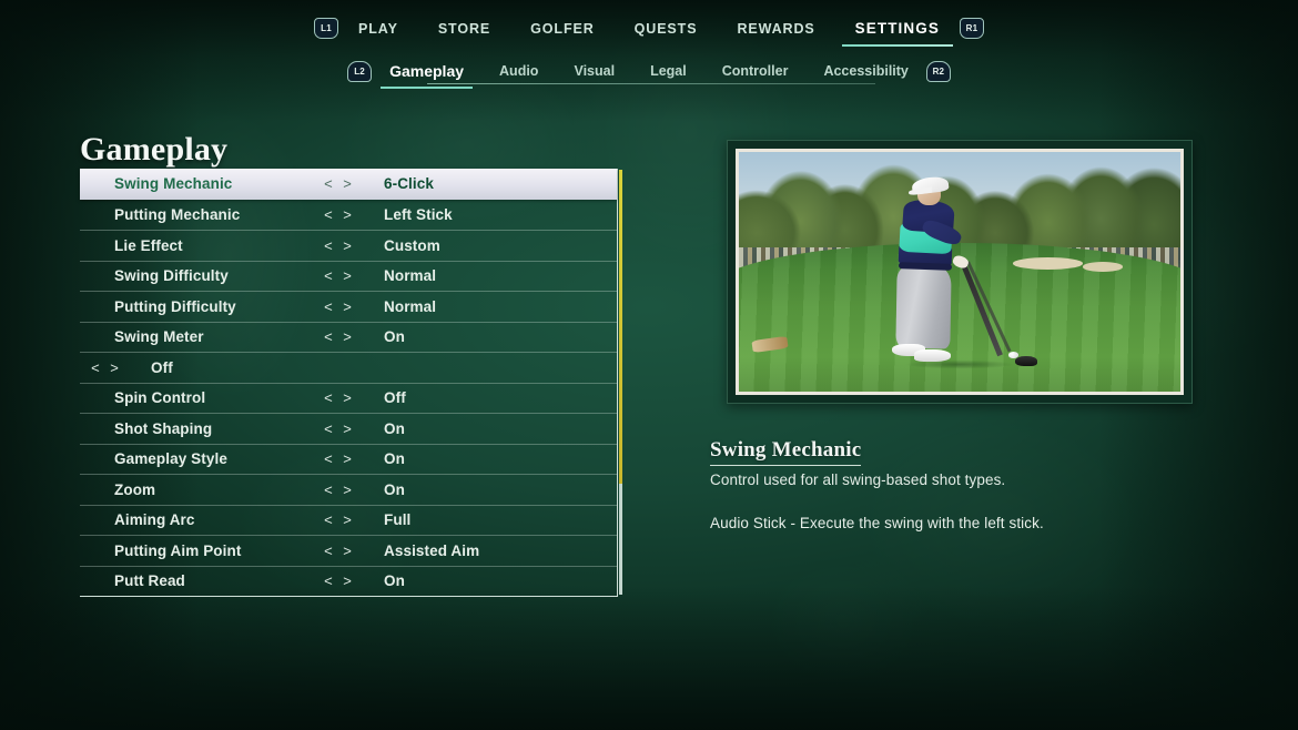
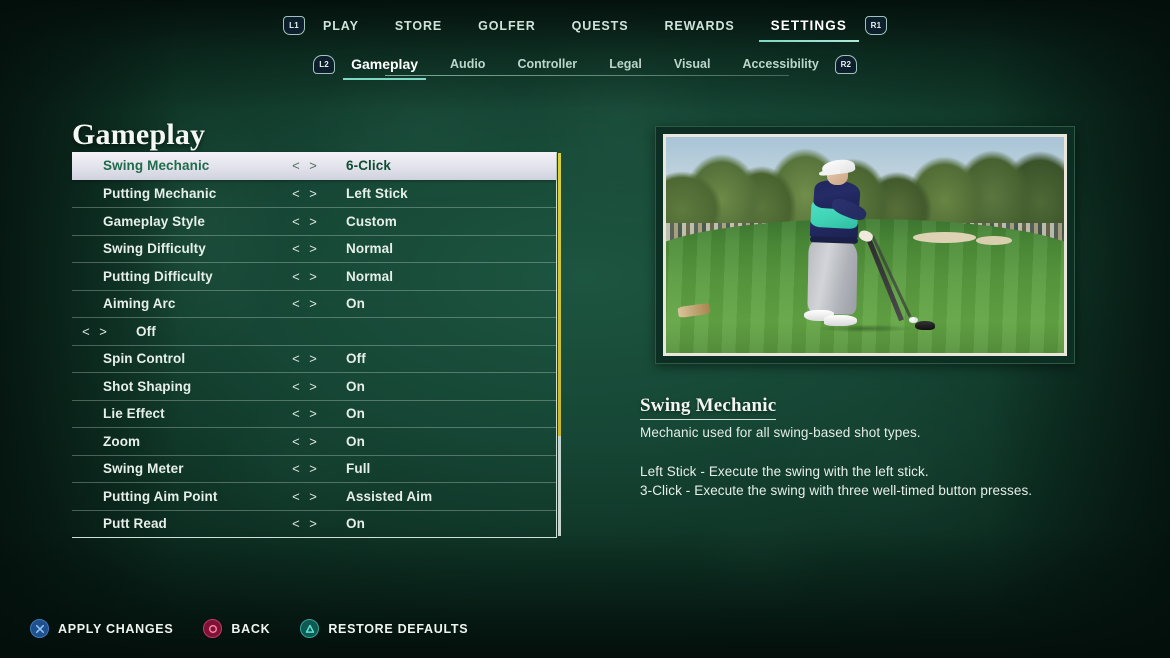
  L1
  PLAY
  STORE
  GOLFER
  QUESTS
  REWARDS
  SETTINGS
  R1
  L2
  Gameplay
  Audio
- Visual
+ Controller
  Legal
- Controller
+ Visual
  Accessibility
  R2
  Gameplay
  Swing Mechanic
  < >
  6-Click
  Putting Mechanic
  < >
  Left Stick
- Lie Effect
+ Gameplay Style
  < >
  Custom
  Swing Difficulty
  < >
  Normal
  Putting Difficulty
  < >
  Normal
- Swing Meter
+ Aiming Arc
  < >
  On
  < >
  Off
  Spin Control
  < >
  Off
  Shot Shaping
  < >
  On
- Gameplay Style
+ Lie Effect
  < >
  On
  Zoom
  < >
  On
- Aiming Arc
+ Swing Meter
  < >
  Full
  Putting Aim Point
  < >
  Assisted Aim
  Putt Read
  < >
  On
  Swing Mechanic
- Control used for all swing-based shot types.
+ Mechanic used for all swing-based shot types.
- Audio Stick - Execute the swing with the left stick.
+ Left Stick - Execute the swing with the left stick.
+ 3-Click - Execute the swing with three well-timed button presses.
+ APPLY CHANGES
+ BACK
+ RESTORE DEFAULTS
